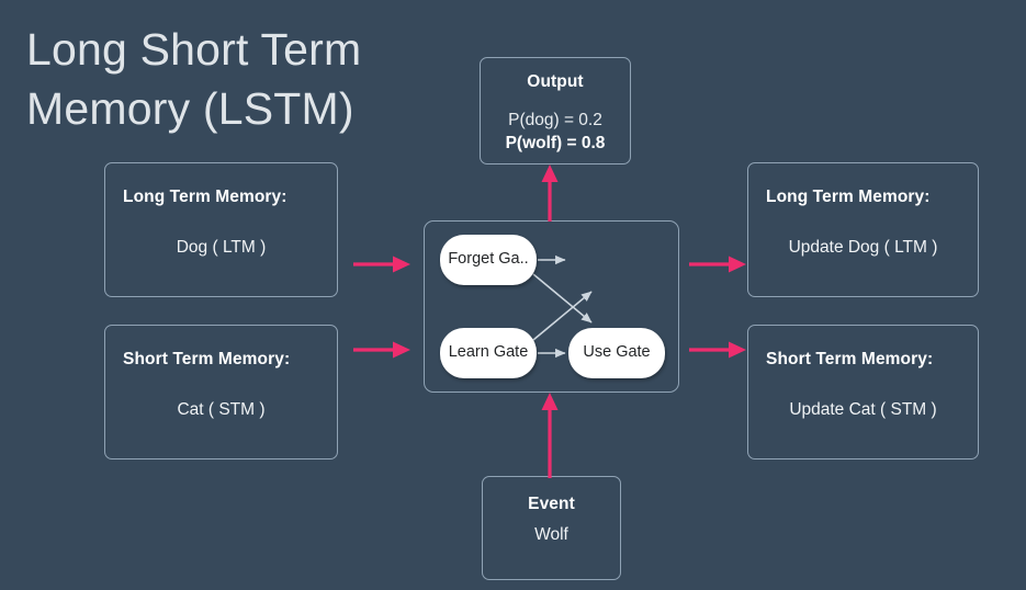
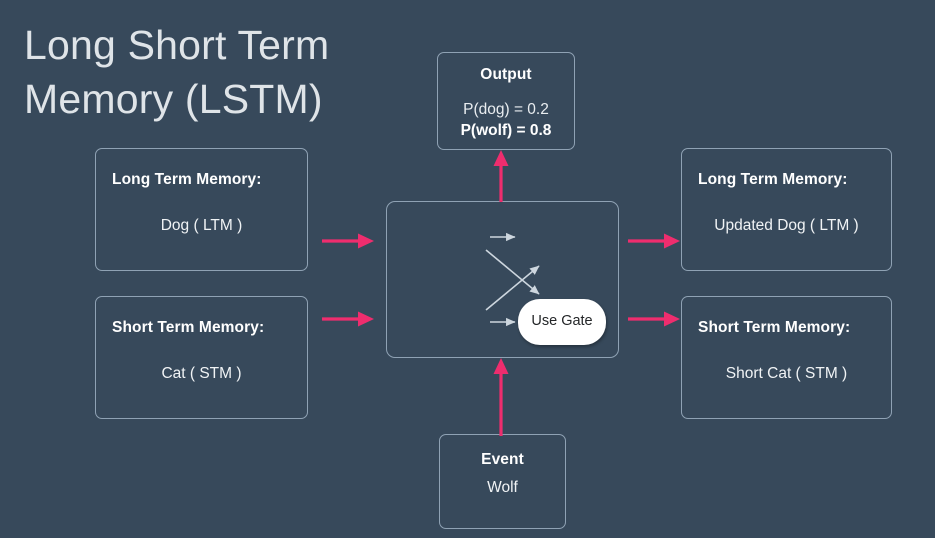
  Long Short Term
  Memory (LSTM)
  Output
  P(dog) = 0.2
  P(wolf) = 0.8
  Long Term Memory:
  Dog ( LTM )
  Short Term Memory:
  Cat ( STM )
  Long Term Memory:
- Update Dog ( LTM )
+ Updated Dog ( LTM )
  Short Term Memory:
- Update Cat ( STM )
+ Short Cat ( STM )
  Event
  Wolf
- Forget Ga..
- Learn Gate
  Use Gate
